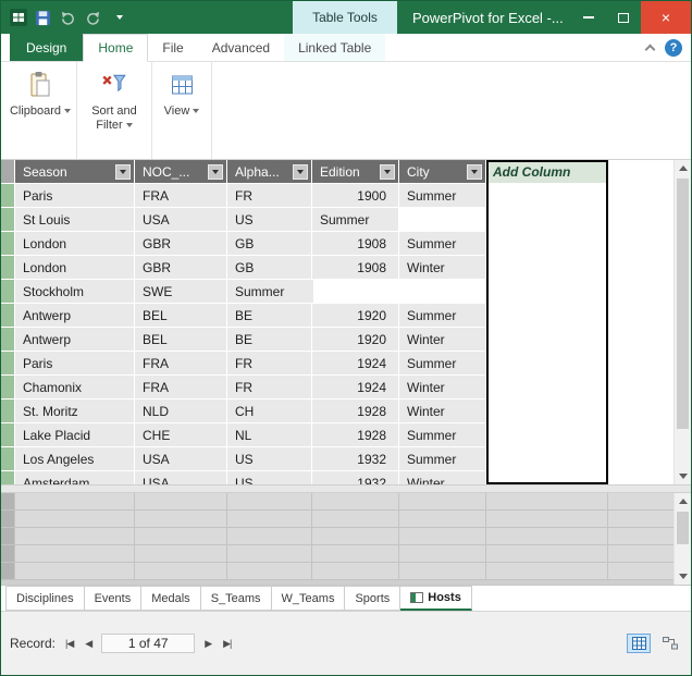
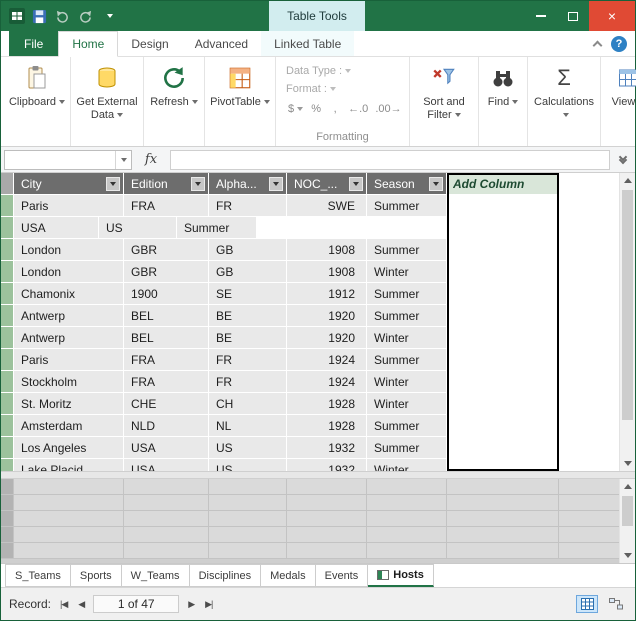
  Table Tools
- PowerPivot for Excel -...
  ×
- Design
+ File
  Home
- File
+ Design
  Advanced
  Linked Table
  ?
  Clipboard
+ Get External Data
+ Refresh
+ PivotTable
+ Data Type :
+ Format :
+ $
+ %
+ ,
+ ←.0
+ .00→
+ Formatting
  Sort and Filter
+ Find
+ Σ
+ Calculations
  View
+ fx
- Season
+ City
- NOC_...
+ Edition
  Alpha...
- Edition
+ NOC_...
- City
+ Season
  Add Column
  Paris
  FRA
  FR
- 1900
+ SWE
  Summer
- St Louis
  USA
  US
  Summer
  London
  GBR
  GB
  1908
  Summer
  London
  GBR
  GB
  1908
  Winter
- Stockholm
+ Chamonix
- SWE
+ 1900
+ SE
+ 1912
  Summer
  Antwerp
  BEL
  BE
  1920
  Summer
  Antwerp
  BEL
  BE
  1920
  Winter
  Paris
  FRA
  FR
  1924
  Summer
- Chamonix
+ Stockholm
  FRA
  FR
  1924
  Winter
  St. Moritz
- NLD
+ CHE
  CH
  1928
  Winter
- Lake Placid
+ Amsterdam
- CHE
+ NLD
  NL
  1928
  Summer
  Los Angeles
  USA
  US
  1932
  Summer
- Amsterdam
+ Lake Placid
  USA
  US
  1932
  Winter
- Disciplines
+ S_Teams
- Events
+ Sports
- Medals
+ W_Teams
- S_Teams
+ Disciplines
- W_Teams
+ Medals
- Sports
+ Events
  Hosts
  Record:
  |◀
  ◀
  1 of 47
  ▶
  ▶|
